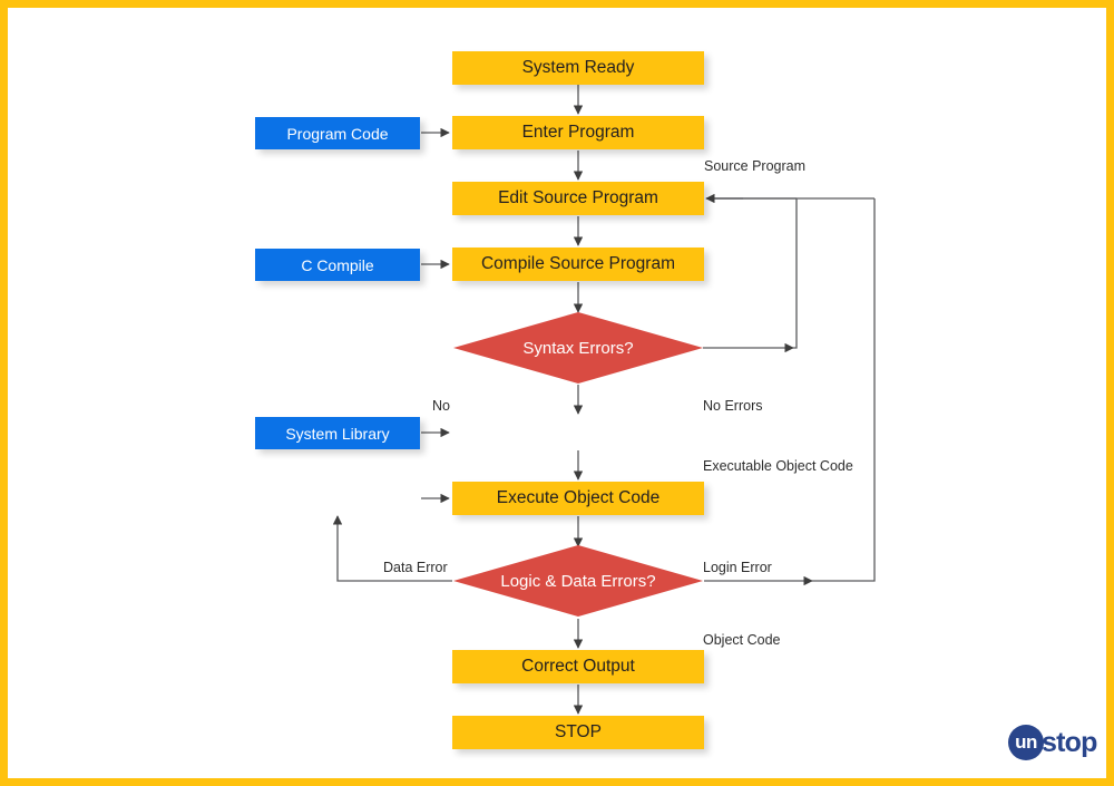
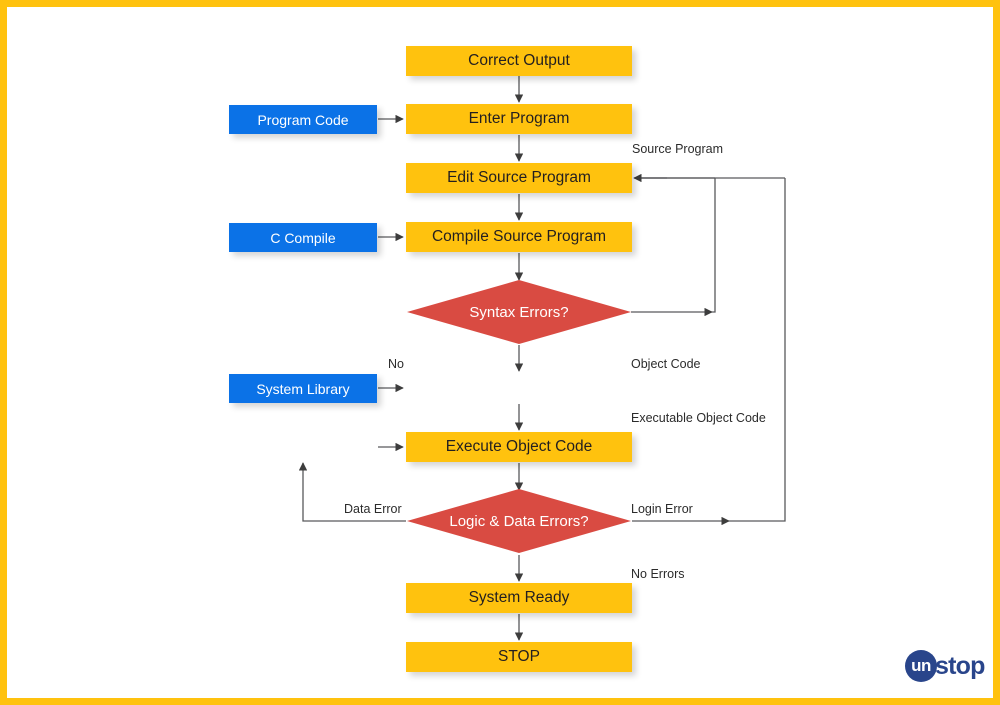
- System Ready
+ Correct Output
  Enter Program
  Edit Source Program
  Compile Source Program
  Execute Object Code
- Correct Output
+ System Ready
  STOP
  Program Code
  C Compile
  System Library
  Syntax Errors?
  Logic & Data Errors?
  Source Program
  No
- No Errors
+ Object Code
  Executable Object Code
  Data Error
  Login Error
- Object Code
+ No Errors
  un
  stop
